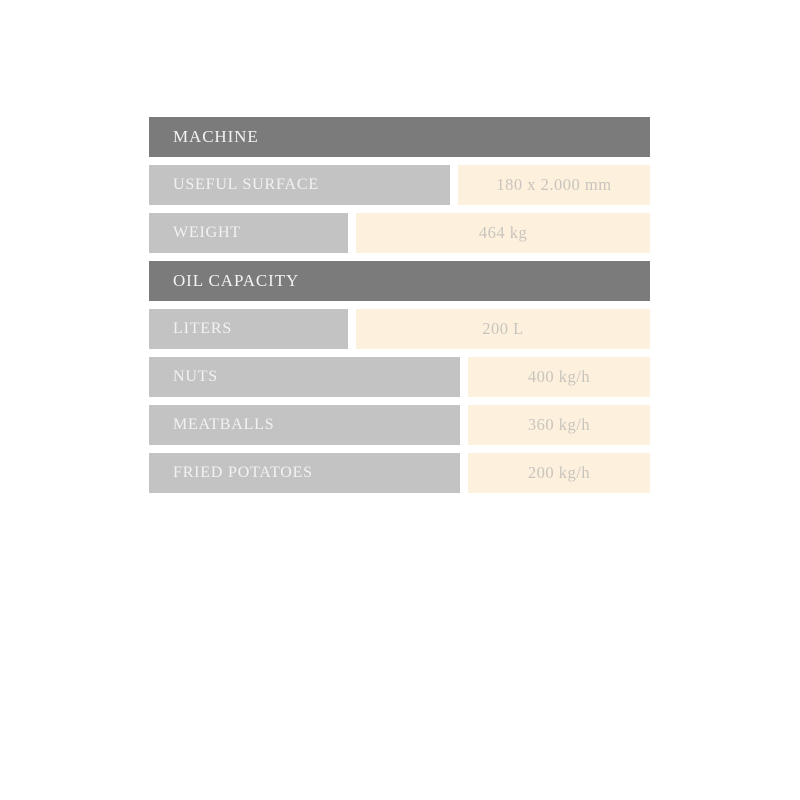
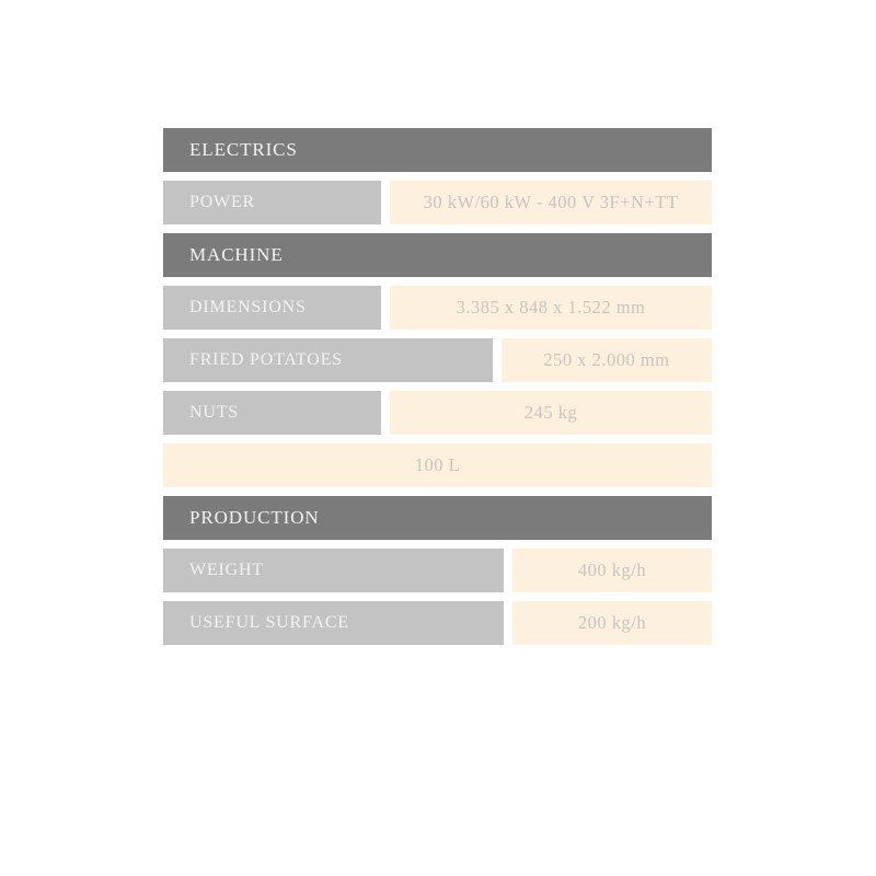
+ ELECTRICS
+ POWER
+ 30 kW/60 kW - 400 V 3F+N+TT
  MACHINE
+ DIMENSIONS
+ 3.385 x 848 x 1.522 mm
- USEFUL SURFACE
+ FRIED POTATOES
- 180 x 2.000 mm
+ 250 x 2.000 mm
- WEIGHT
+ NUTS
- 464 kg
+ 245 kg
- OIL CAPACITY
- LITERS
- 200 L
+ 100 L
+ PRODUCTION
- NUTS
+ WEIGHT
  400 kg/h
- MEATBALLS
- 360 kg/h
- FRIED POTATOES
+ USEFUL SURFACE
  200 kg/h
